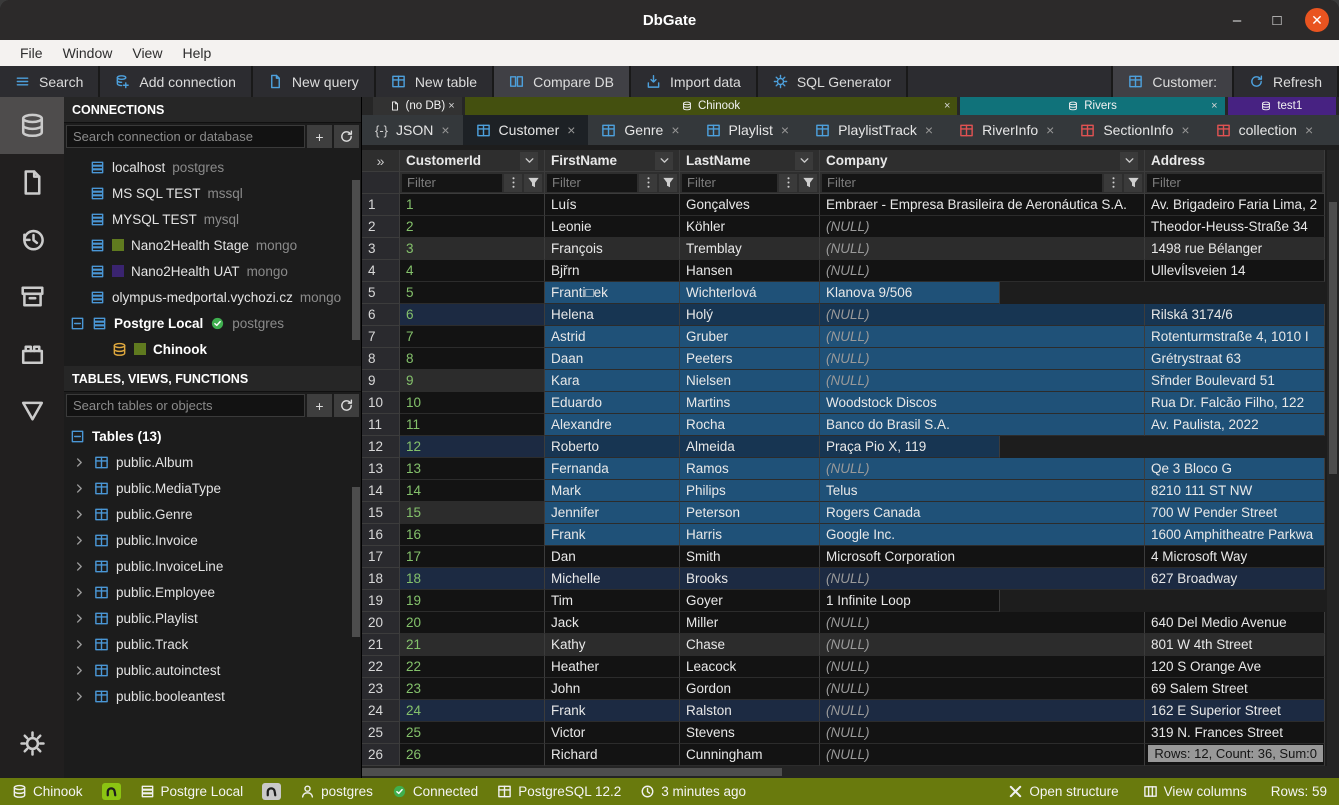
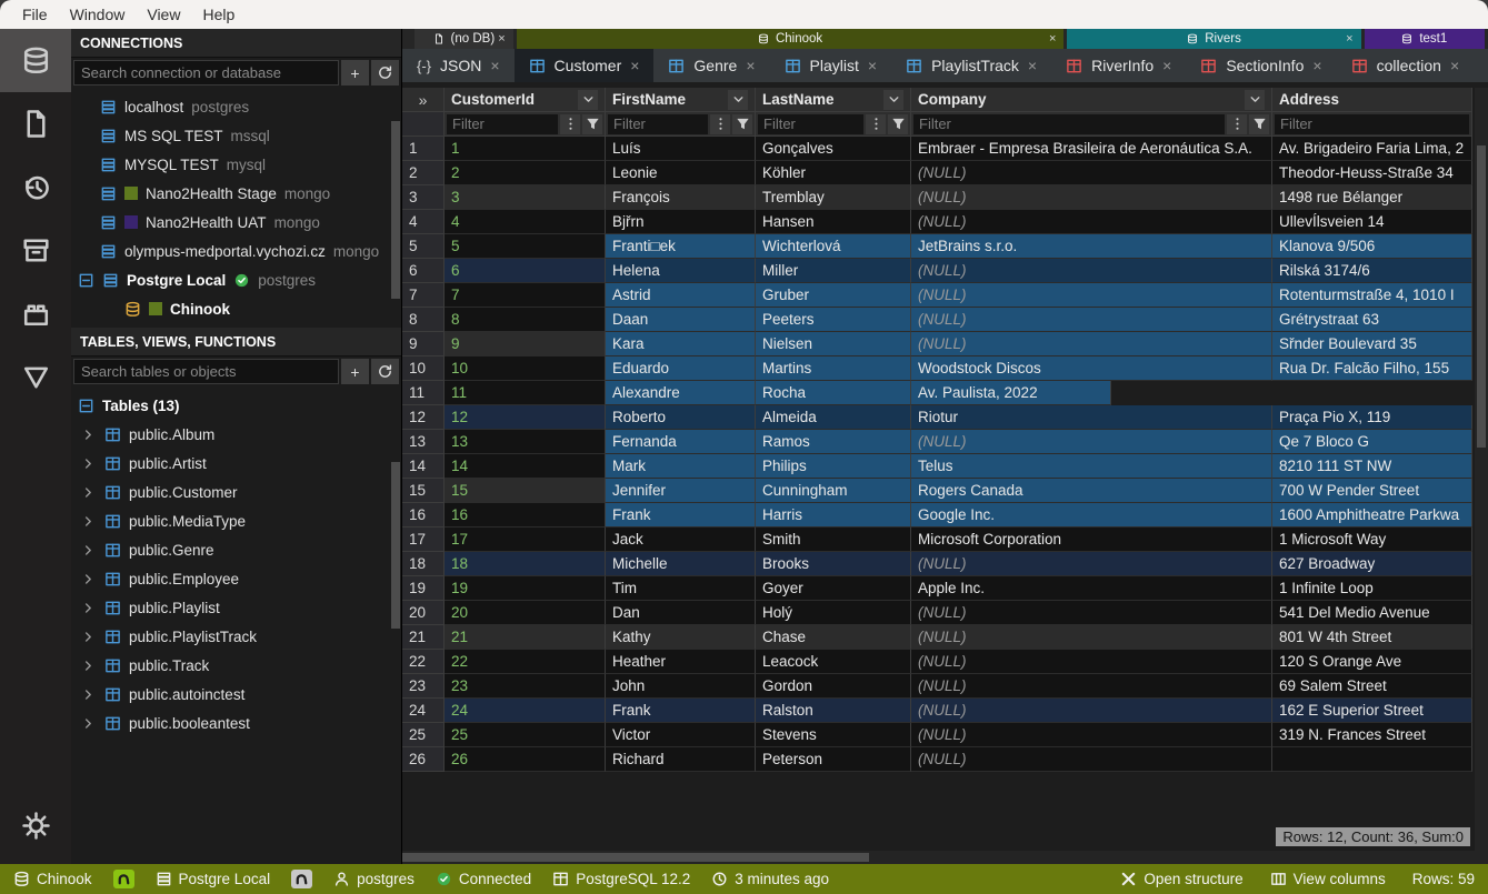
- DbGate
- –
- □
- ✕
  File
  Window
  View
  Help
- Search
- Add connection
- New query
- New table
- Compare DB
- Import data
- SQL Generator
- Customer:
- Refresh
  CONNECTIONS
  Search connection or database
  +
  localhost
  postgres
  MS SQL TEST
  mssql
  MYSQL TEST
  mysql
  Nano2Health Stage
  mongo
  Nano2Health UAT
  mongo
  olympus-medportal.vychozi.cz
  mongo
  Postgre Local
  postgres
  Chinook
  TABLES, VIEWS, FUNCTIONS
  Search tables or objects
  +
  Tables (13)
  public.Album
+ public.Artist
+ public.Customer
  public.MediaType
  public.Genre
- public.Invoice
- public.InvoiceLine
  public.Employee
  public.Playlist
+ public.PlaylistTrack
  public.Track
  public.autoinctest
  public.booleantest
  (no DB)
  ×
  Chinook
  ×
  Rivers
  ×
  test1
  {-}
  JSON
  ×
  Customer
  ×
  Genre
  ×
  Playlist
  ×
  PlaylistTrack
  ×
  RiverInfo
  ×
  SectionInfo
  ×
  collection
  ×
  »
  CustomerId
  FirstName
  LastName
  Company
  Address
  Filter
  Filter
  Filter
  Filter
  Filter
  1
  1
  Luís
  Gonçalves
  Embraer - Empresa Brasileira de Aeronáutica S.A.
  Av. Brigadeiro Faria Lima, 2
  2
  2
  Leonie
  Köhler
  (NULL)
  Theodor-Heuss-Straße 34
  3
  3
  François
  Tremblay
  (NULL)
  1498 rue Bélanger
  4
  4
  Bjřrn
  Hansen
  (NULL)
  UllevÍlsveien 14
  5
  5
  Franti□ek
  Wichterlová
+ JetBrains s.r.o.
  Klanova 9/506
  6
  6
  Helena
- Holý
+ Miller
  (NULL)
  Rilská 3174/6
  7
  7
  Astrid
  Gruber
  (NULL)
  Rotenturmstraße 4, 1010 I
  8
  8
  Daan
  Peeters
  (NULL)
  Grétrystraat 63
  9
  9
  Kara
  Nielsen
  (NULL)
- Sřnder Boulevard 51
+ Sřnder Boulevard 35
  10
  10
  Eduardo
  Martins
  Woodstock Discos
- Rua Dr. Falcăo Filho, 122
+ Rua Dr. Falcăo Filho, 155
  11
  11
  Alexandre
  Rocha
- Banco do Brasil S.A.
  Av. Paulista, 2022
  12
  12
  Roberto
  Almeida
+ Riotur
  Praça Pio X, 119
  13
  13
  Fernanda
  Ramos
  (NULL)
- Qe 3 Bloco G
+ Qe 7 Bloco G
  14
  14
  Mark
  Philips
  Telus
  8210 111 ST NW
  15
  15
  Jennifer
- Peterson
+ Cunningham
  Rogers Canada
  700 W Pender Street
  16
  16
  Frank
  Harris
  Google Inc.
  1600 Amphitheatre Parkwa
  17
  17
- Dan
+ Jack
  Smith
  Microsoft Corporation
- 4 Microsoft Way
+ 1 Microsoft Way
  18
  18
  Michelle
  Brooks
  (NULL)
  627 Broadway
  19
  19
  Tim
  Goyer
+ Apple Inc.
  1 Infinite Loop
  20
  20
- Jack
+ Dan
- Miller
+ Holý
  (NULL)
- 640 Del Medio Avenue
+ 541 Del Medio Avenue
  21
  21
  Kathy
  Chase
  (NULL)
  801 W 4th Street
  22
  22
  Heather
  Leacock
  (NULL)
  120 S Orange Ave
  23
  23
  John
  Gordon
  (NULL)
  69 Salem Street
  24
  24
  Frank
  Ralston
  (NULL)
  162 E Superior Street
  25
  25
  Victor
  Stevens
  (NULL)
  319 N. Frances Street
  26
  26
  Richard
- Cunningham
+ Peterson
  (NULL)
  Rows: 12, Count: 36, Sum:0
  Chinook
  Postgre Local
  postgres
  Connected
  PostgreSQL 12.2
  3 minutes ago
  Open structure
  View columns
  Rows: 59
